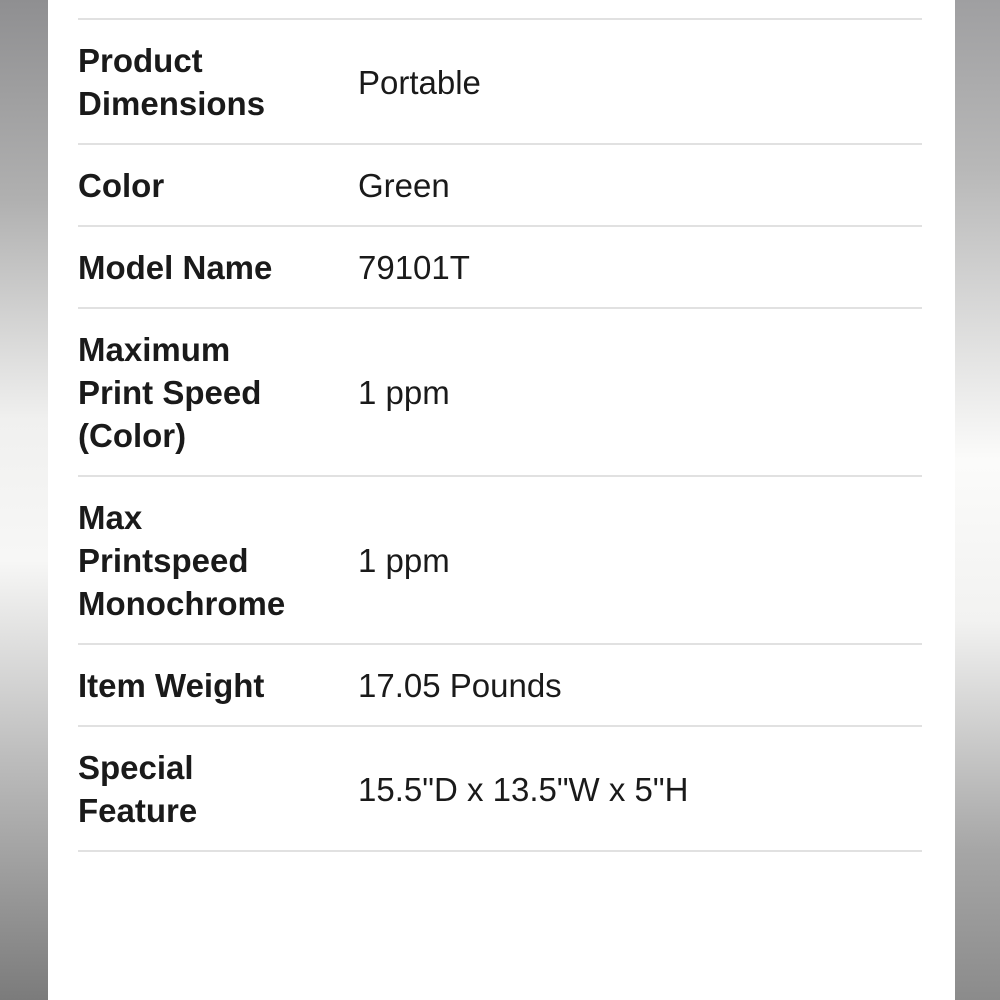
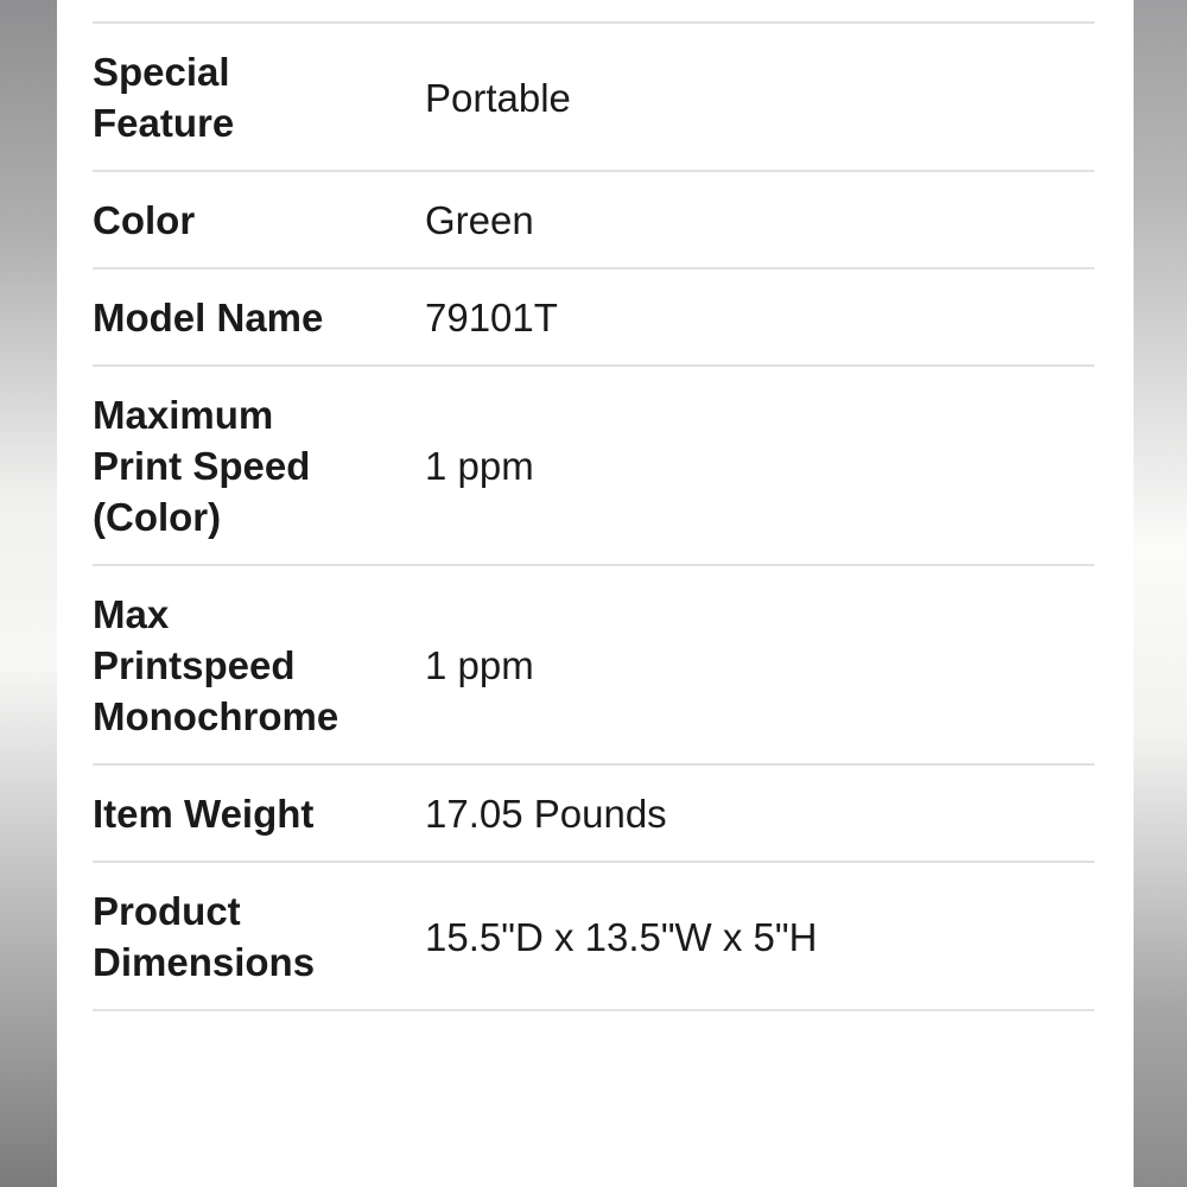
- Product Dimensions
+ Special Feature
  Portable
  Color
  Green
  Model Name
  79101T
  Maximum Print Speed (Color)
  1 ppm
  Max Printspeed Monochrome
  1 ppm
  Item Weight
  17.05 Pounds
- Special Feature
+ Product Dimensions
  15.5"D x 13.5"W x 5"H
